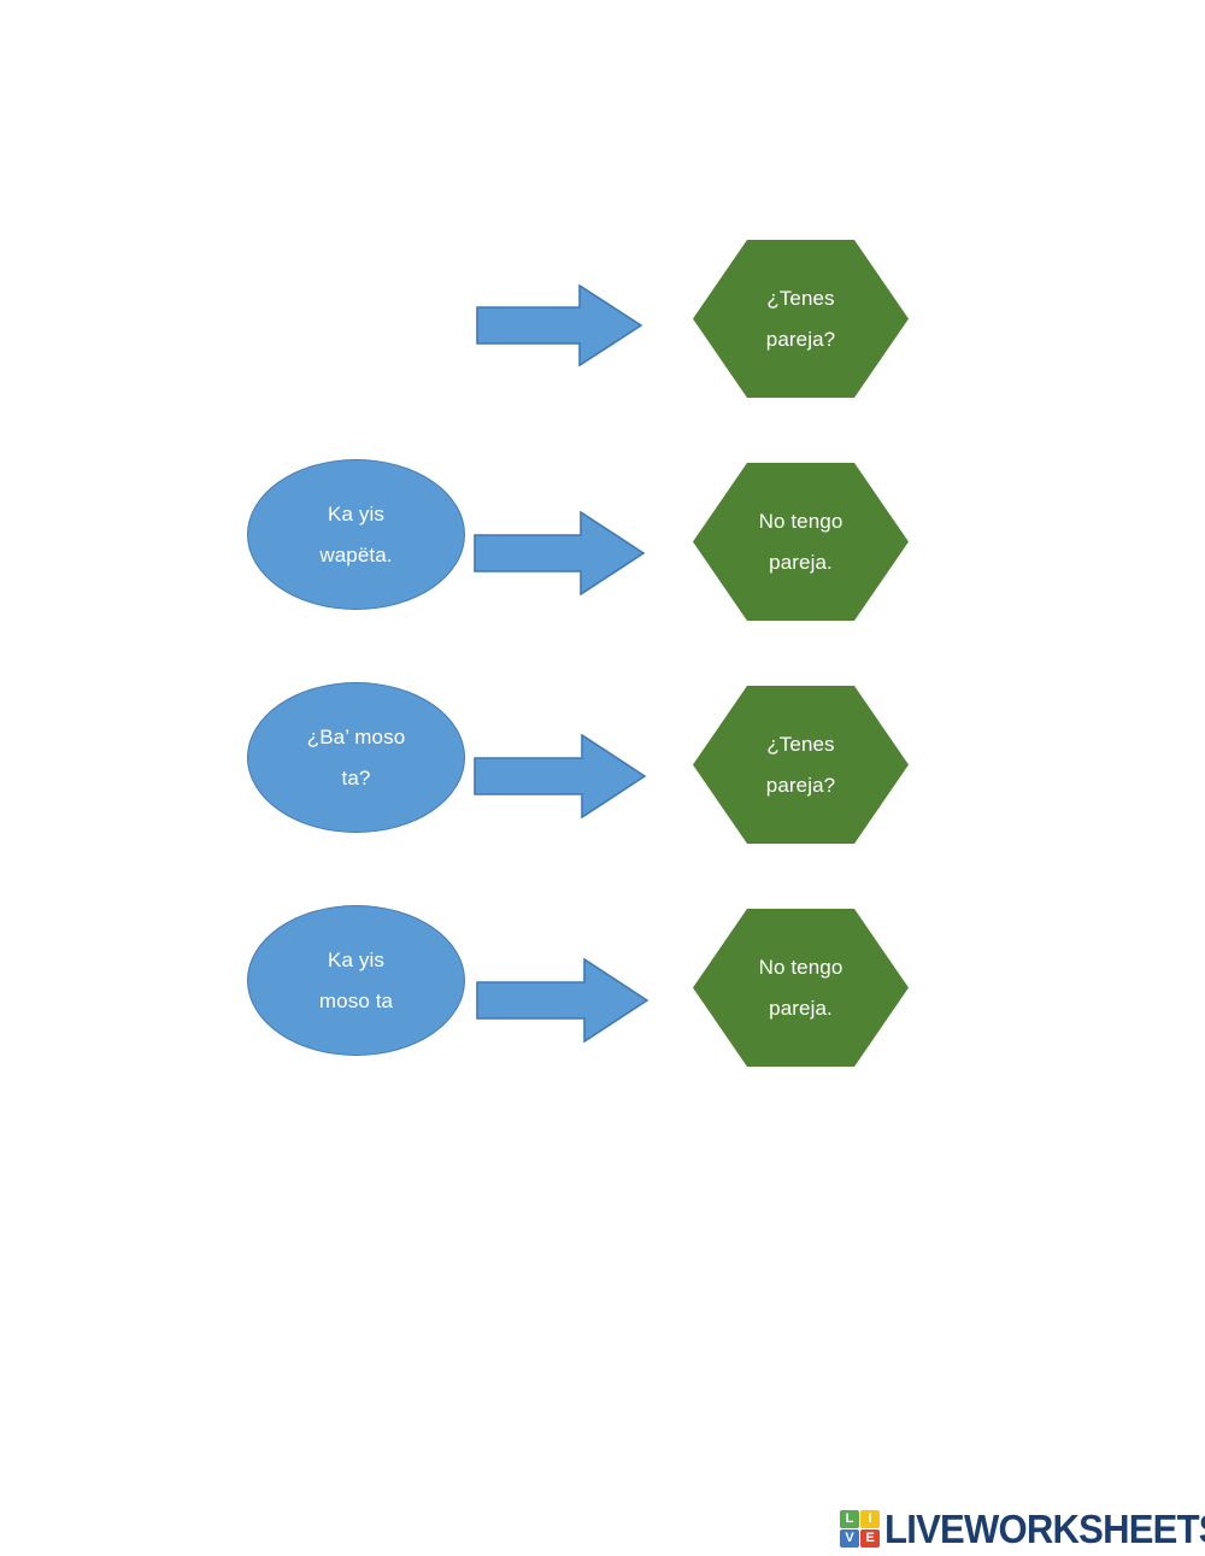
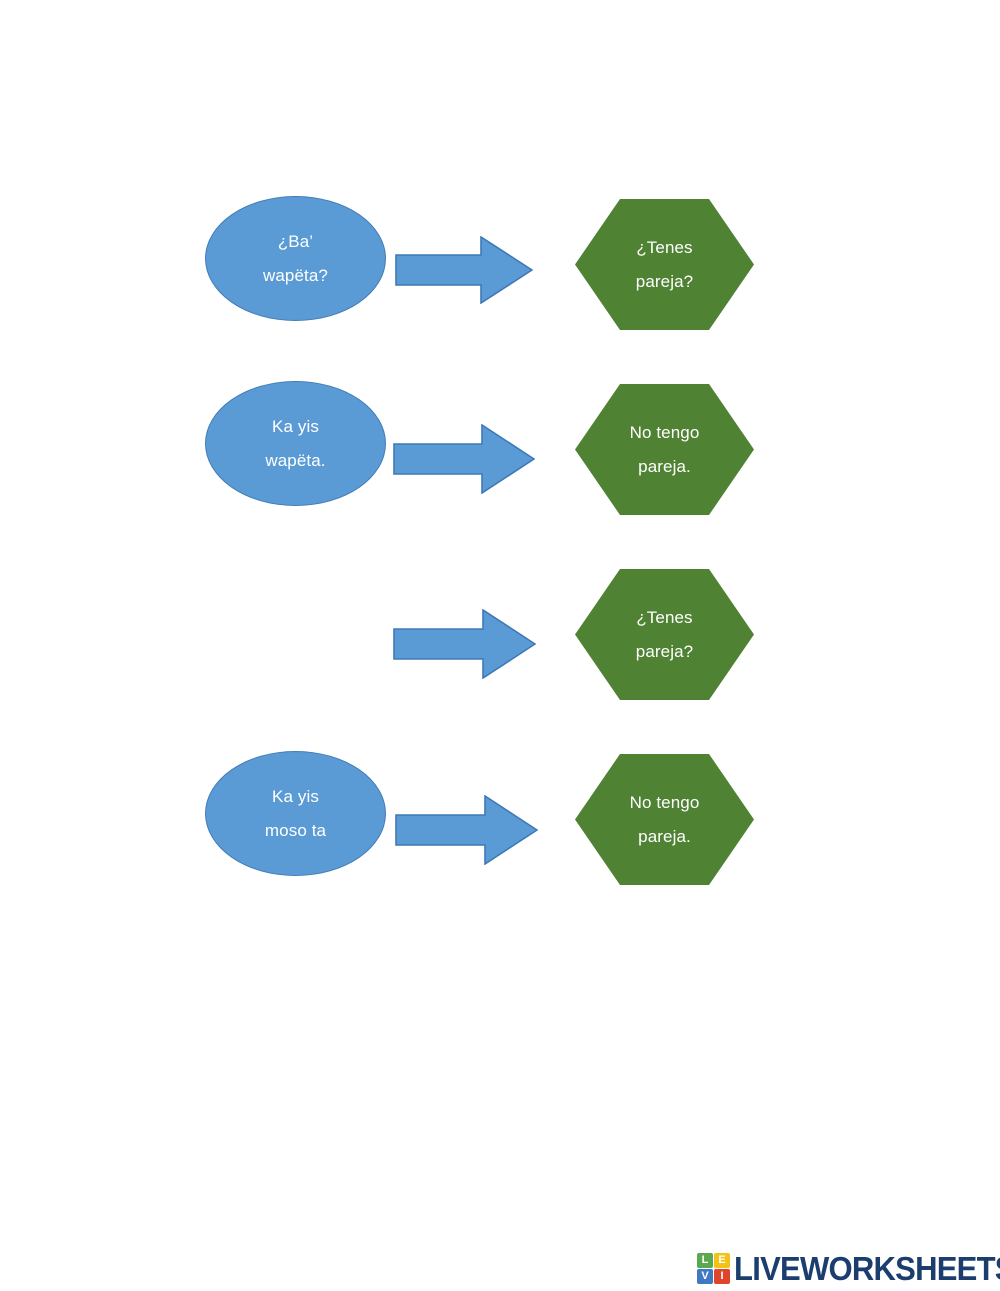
+ ¿Ba’
+ wapëta?
  ¿Tenes
  pareja?
  Ka yis
  wapëta.
  No tengo
  pareja.
- ¿Ba’ moso
- ta?
  ¿Tenes
  pareja?
  Ka yis
  moso ta
  No tengo
  pareja.
  L
- I
+ E
  V
- E
+ I
  LIVEWORKSHEET
